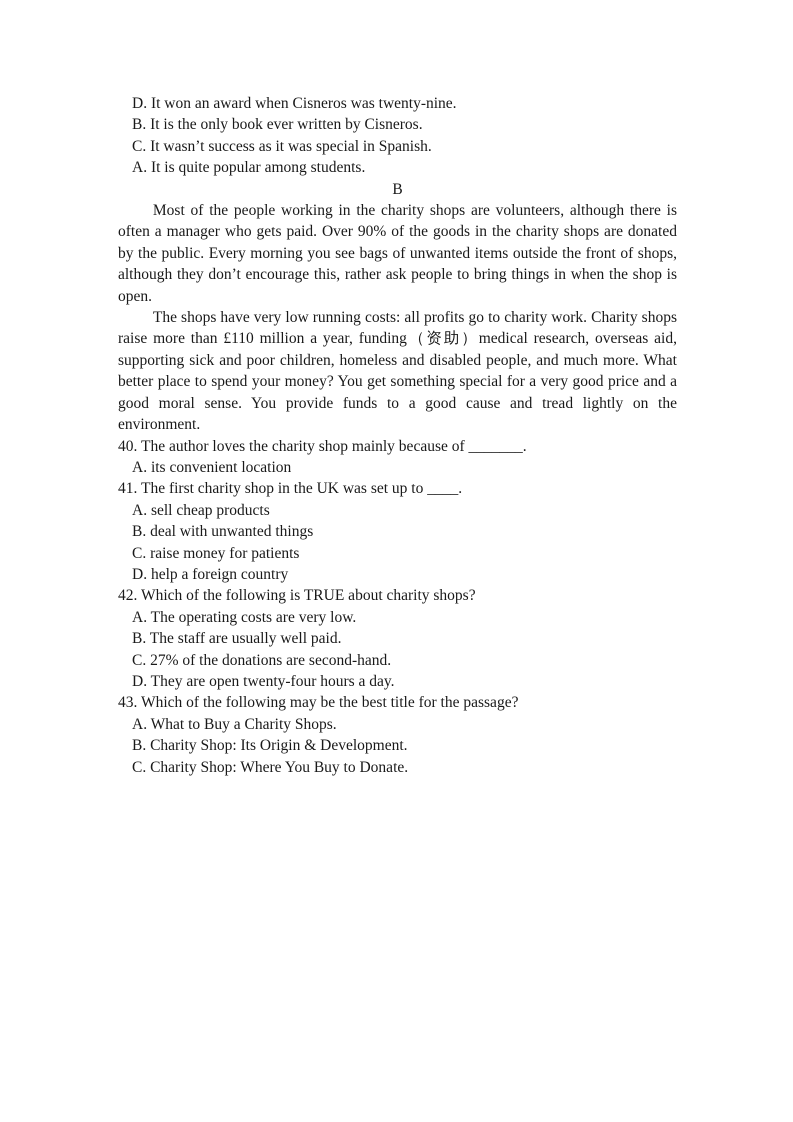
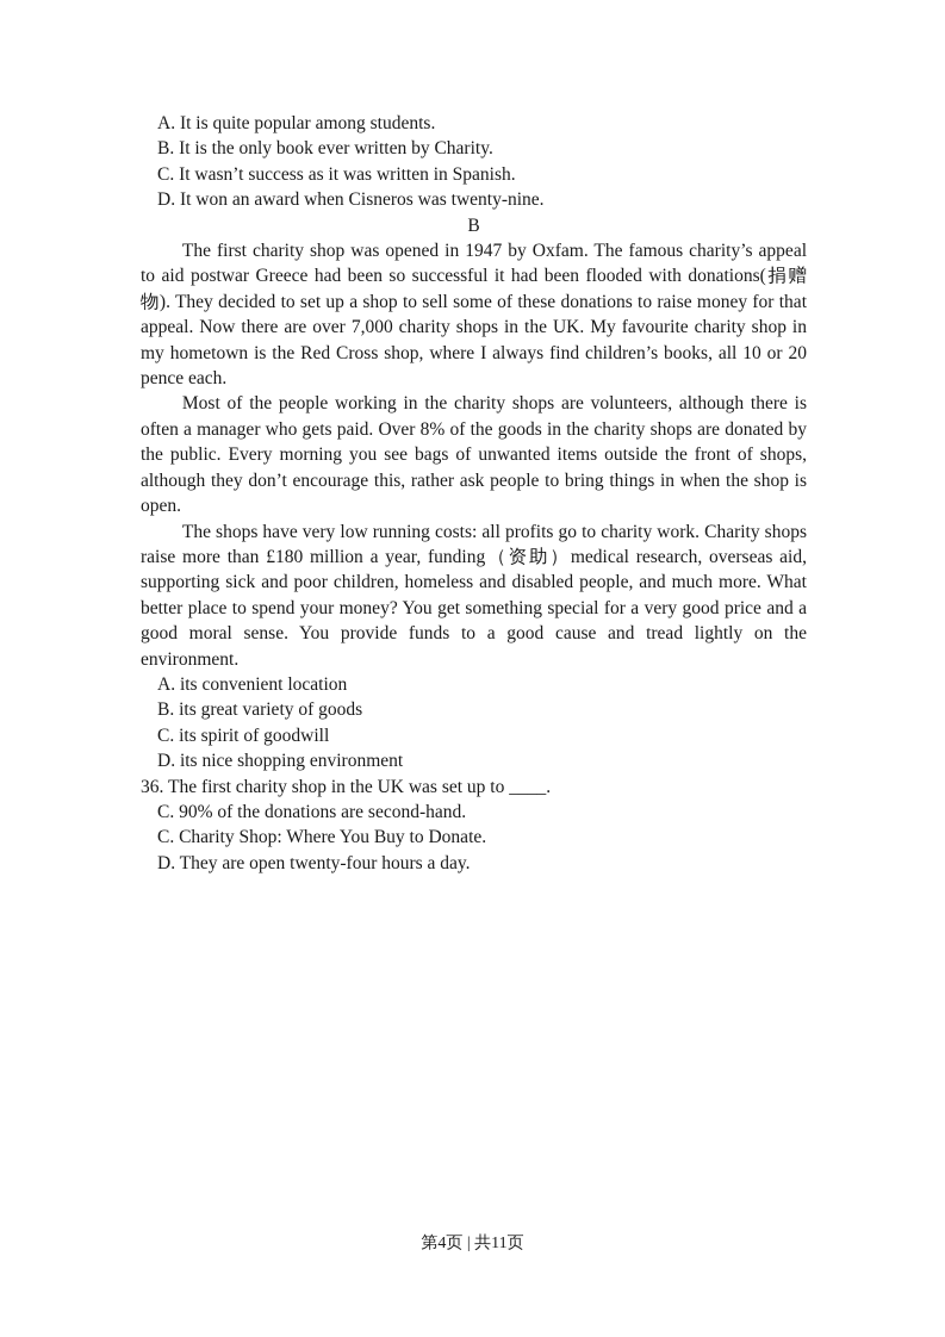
- D. It won an award when Cisneros was twenty-nine.
+ A. It is quite popular among students.
- B. It is the only book ever written by Cisneros.
+ B. It is the only book ever written by Charity.
- C. It wasn’t success as it was special in Spanish.
+ C. It wasn’t success as it was written in Spanish.
- A. It is quite popular among students.
+ D. It won an award when Cisneros was twenty-nine.
  B
+ The first charity shop was opened in 1947 by Oxfam. The famous charity’s appeal to aid postwar Greece had been so successful it had been flooded with donations(捐赠物). They decided to set up a shop to sell some of these donations to raise money for that appeal. Now there are over 7,000 charity shops in the UK. My favourite charity shop in my hometown is the Red Cross shop, where I always find children’s books, all 10 or 20 pence each.
- Most of the people working in the charity shops are volunteers, although there is often a manager who gets paid. Over 90% of the goods in the charity shops are donated by the public. Every morning you see bags of unwanted items outside the front of shops, although they don’t encourage this, rather ask people to bring things in when the shop is open.
+ Most of the people working in the charity shops are volunteers, although there is often a manager who gets paid. Over 8% of the goods in the charity shops are donated by the public. Every morning you see bags of unwanted items outside the front of shops, although they don’t encourage this, rather ask people to bring things in when the shop is open.
- The shops have very low running costs: all profits go to charity work. Charity shops raise more than £110 million a year, funding（资助）medical research, overseas aid, supporting sick and poor children, homeless and disabled people, and much more. What better place to spend your money? You get something special for a very good price and a good moral sense. You provide funds to a good cause and tread lightly on the environment.
+ The shops have very low running costs: all profits go to charity work. Charity shops raise more than £180 million a year, funding（资助）medical research, overseas aid, supporting sick and poor children, homeless and disabled people, and much more. What better place to spend your money? You get something special for a very good price and a good moral sense. You provide funds to a good cause and tread lightly on the environment.
- 40. The author loves the charity shop mainly because of _______.
  A. its convenient location
+ B. its great variety of goods
+ C. its spirit of goodwill
+ D. its nice shopping environment
- 41. The first charity shop in the UK was set up to ____.
+ 36. The first charity shop in the UK was set up to ____.
- A. sell cheap products
- B. deal with unwanted things
- C. raise money for patients
- D. help a foreign country
- 42. Which of the following is TRUE about charity shops?
- A. The operating costs are very low.
- B. The staff are usually well paid.
- C. 27% of the donations are second-hand.
+ C. 90% of the donations are second-hand.
- D. They are open twenty-four hours a day.
+ C. Charity Shop: Where You Buy to Donate.
- 43. Which of the following may be the best title for the passage?
- A. What to Buy a Charity Shops.
- B. Charity Shop: Its Origin & Development.
- C. Charity Shop: Where You Buy to Donate.
+ D. They are open twenty-four hours a day.
+ 第4页 | 共11页
